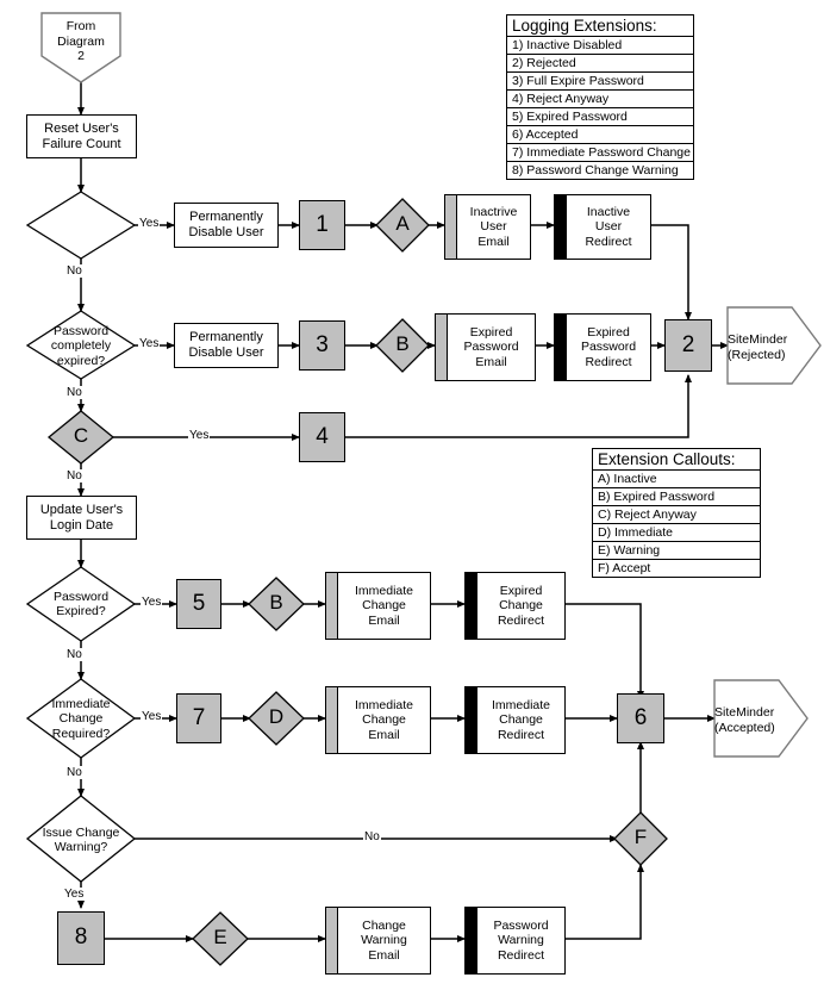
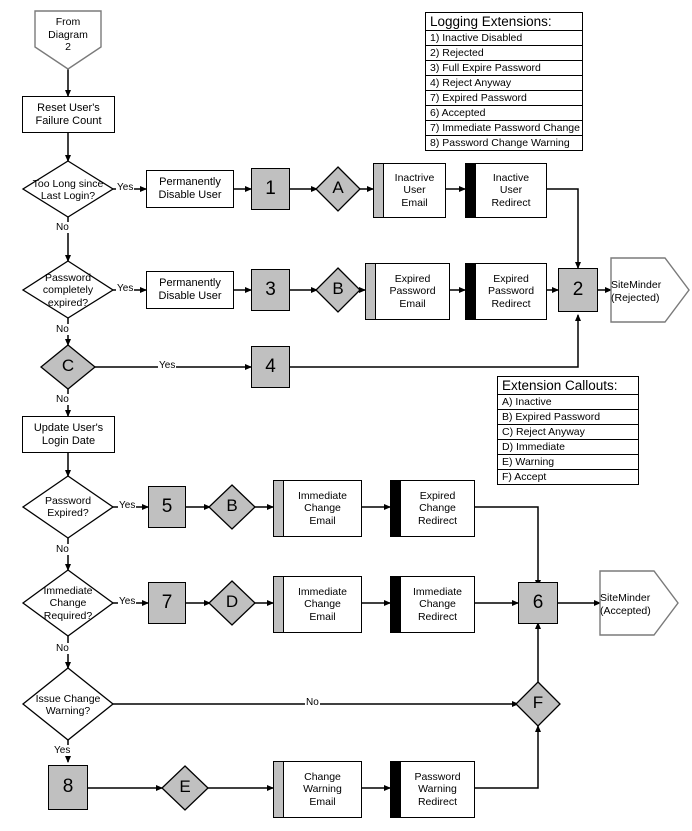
  From
  Diagram
  2
  Reset User's
  Failure Count
  Permanently
  Disable User
  Permanently
  Disable User
  Update User's
  Login Date
  1
  3
  2
  4
  5
  7
  6
  8
+ Too Long since
+ Last Login?
  Password
  completely
  expired?
  Password
  Expired?
  Immediate
  Change
  Required?
  Issue Change
  Warning?
  A
  B
  C
  B
  D
  E
  F
  Inactrive
  User
  Email
  Expired
  Password
  Email
  Immediate
  Change
  Email
  Immediate
  Change
  Email
  Change
  Warning
  Email
  Inactive
  User
  Redirect
  Expired
  Password
  Redirect
  Expired
  Change
  Redirect
  Immediate
  Change
  Redirect
  Password
  Warning
  Redirect
  SiteMinder
  (Rejected)
  SiteMinder
  (Accepted)
  Yes
  No
  Yes
  No
  Yes
  No
  Yes
  No
  Yes
  No
  No
  Yes
  Logging Extensions:
  1) Inactive Disabled
  2) Rejected
  3) Full Expire Password
  4) Reject Anyway
- 5) Expired Password
+ 7) Expired Password
  6) Accepted
  7) Immediate Password Change
  8) Password Change Warning
  Extension Callouts:
  A) Inactive
  B) Expired Password
  C) Reject Anyway
  D) Immediate
  E) Warning
  F) Accept
